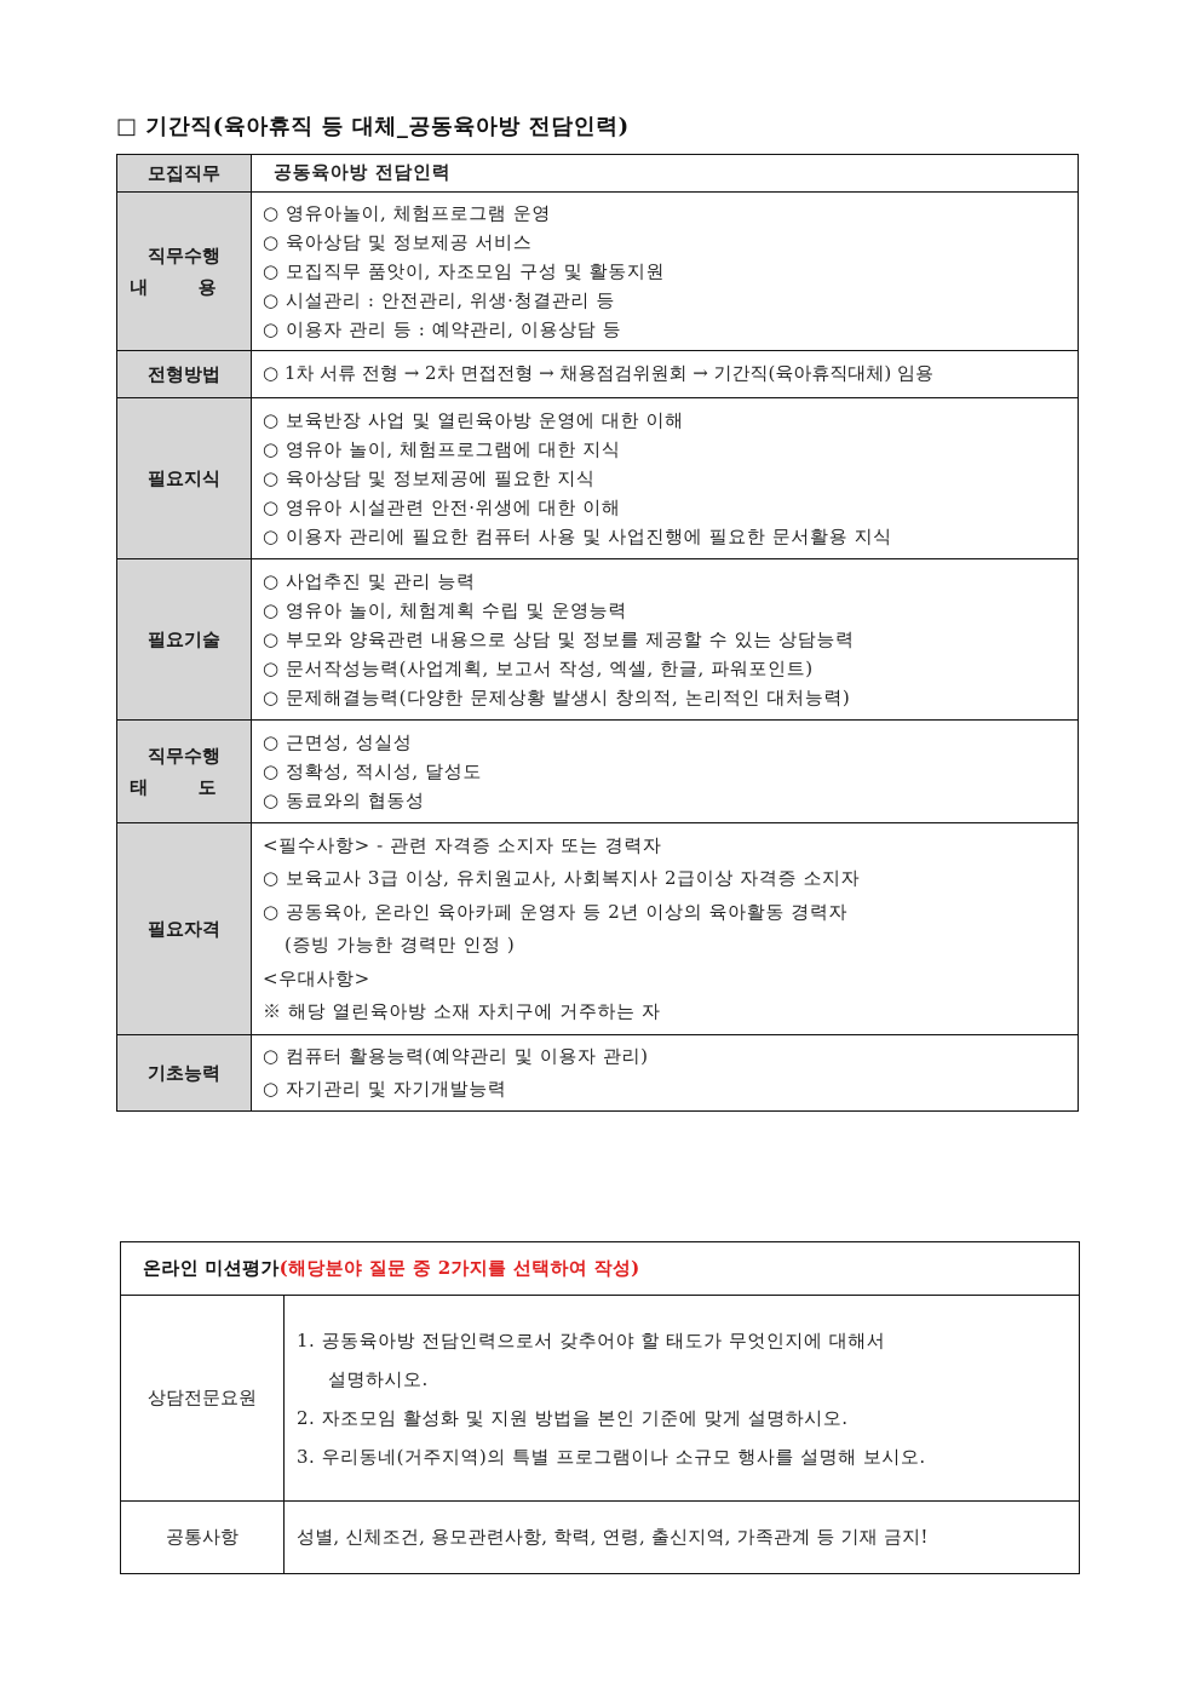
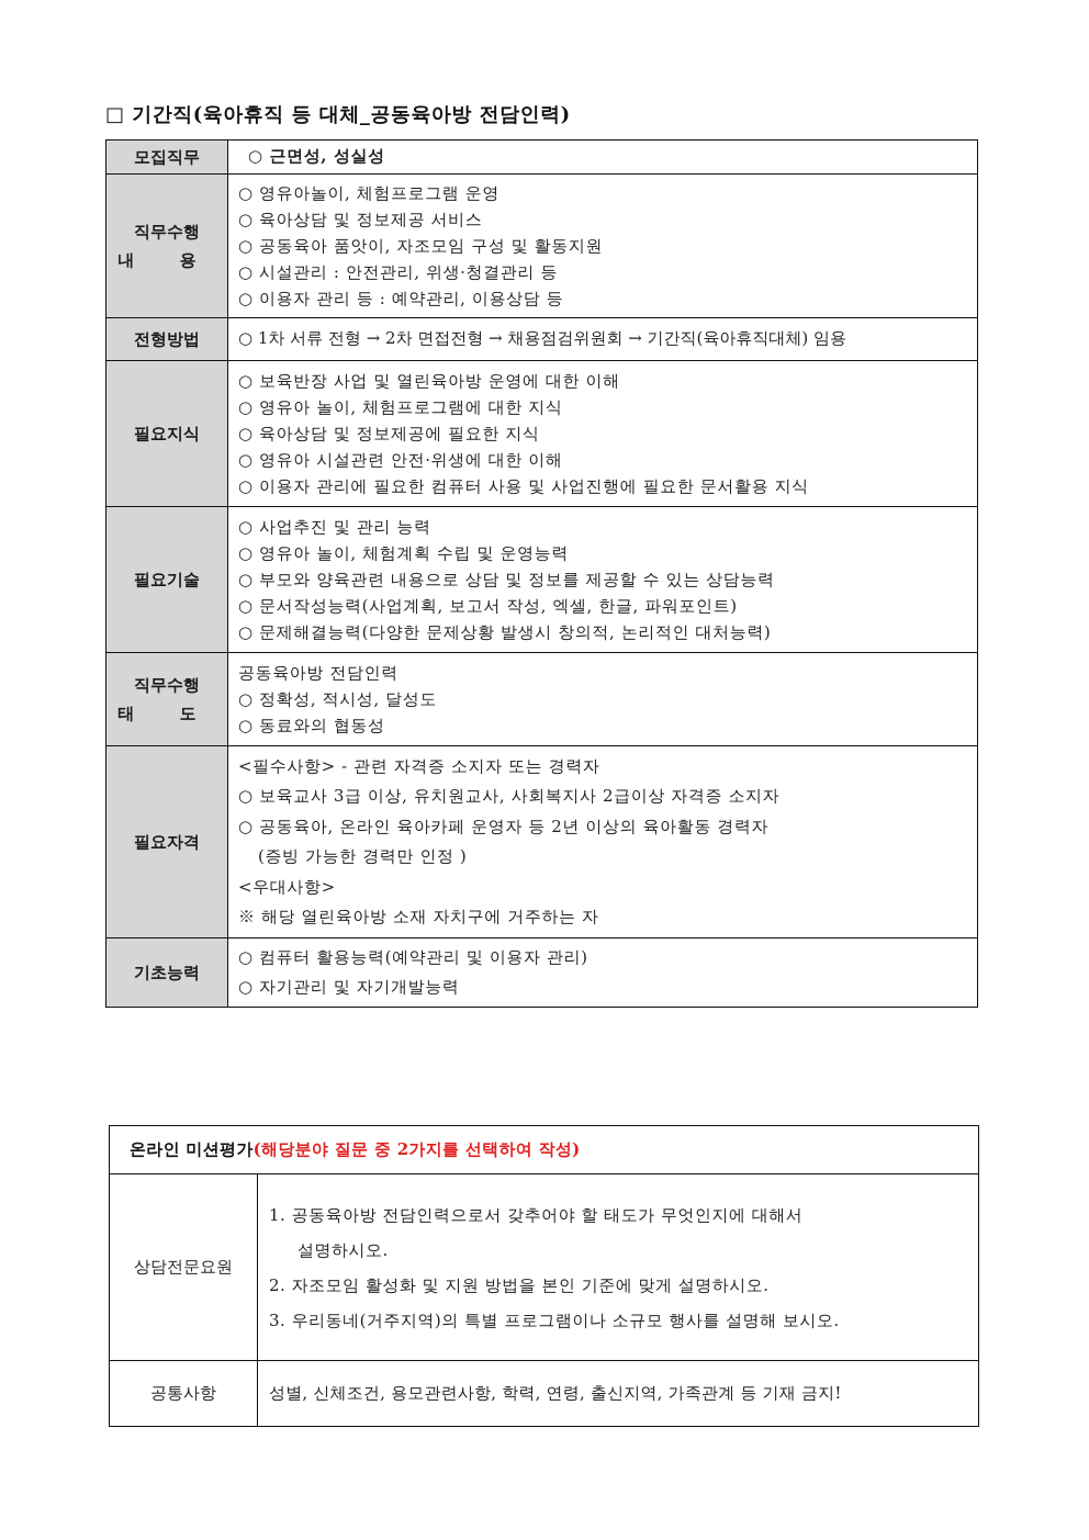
  □ 기간직(육아휴직 등 대체_공동육아방 전담인력)
- 모집직무	공동육아방 전담인력
+ 모집직무	○ 근면성, 성실성
- 직무수행 내 용	○ 영유아놀이, 체험프로그램 운영 ○ 육아상담 및 정보제공 서비스 ○ 모집직무 품앗이, 자조모임 구성 및 활동지원 ○ 시설관리 : 안전관리, 위생·청결관리 등 ○ 이용자 관리 등 : 예약관리, 이용상담 등
+ 직무수행 내 용	○ 영유아놀이, 체험프로그램 운영 ○ 육아상담 및 정보제공 서비스 ○ 공동육아 품앗이, 자조모임 구성 및 활동지원 ○ 시설관리 : 안전관리, 위생·청결관리 등 ○ 이용자 관리 등 : 예약관리, 이용상담 등
  전형방법	○ 1차 서류 전형 → 2차 면접전형 → 채용점검위원회 → 기간직(육아휴직대체) 임용
  필요지식	○ 보육반장 사업 및 열린육아방 운영에 대한 이해 ○ 영유아 놀이, 체험프로그램에 대한 지식 ○ 육아상담 및 정보제공에 필요한 지식 ○ 영유아 시설관련 안전·위생에 대한 이해 ○ 이용자 관리에 필요한 컴퓨터 사용 및 사업진행에 필요한 문서활용 지식
  필요기술	○ 사업추진 및 관리 능력 ○ 영유아 놀이, 체험계획 수립 및 운영능력 ○ 부모와 양육관련 내용으로 상담 및 정보를 제공할 수 있는 상담능력 ○ 문서작성능력(사업계획, 보고서 작성, 엑셀, 한글, 파워포인트) ○ 문제해결능력(다양한 문제상황 발생시 창의적, 논리적인 대처능력)
- 직무수행 태 도	○ 근면성, 성실성 ○ 정확성, 적시성, 달성도 ○ 동료와의 협동성
+ 직무수행 태 도	공동육아방 전담인력 ○ 정확성, 적시성, 달성도 ○ 동료와의 협동성
  필요자격	<필수사항> - 관련 자격증 소지자 또는 경력자 ○ 보육교사 3급 이상, 유치원교사, 사회복지사 2급이상 자격증 소지자 ○ 공동육아, 온라인 육아카페 운영자 등 2년 이상의 육아활동 경력자 (증빙 가능한 경력만 인정 ) <우대사항> ※ 해당 열린육아방 소재 자치구에 거주하는 자
  기초능력	○ 컴퓨터 활용능력(예약관리 및 이용자 관리) ○ 자기관리 및 자기개발능력
  온라인 미션평가(해당분야 질문 중 2가지를 선택하여 작성)
  상담전문요원	1. 공동육아방 전담인력으로서 갖추어야 할 태도가 무엇인지에 대해서 설명하시오. 2. 자조모임 활성화 및 지원 방법을 본인 기준에 맞게 설명하시오. 3. 우리동네(거주지역)의 특별 프로그램이나 소규모 행사를 설명해 보시오.
  공통사항	성별, 신체조건, 용모관련사항, 학력, 연령, 출신지역, 가족관계 등 기재 금지!
